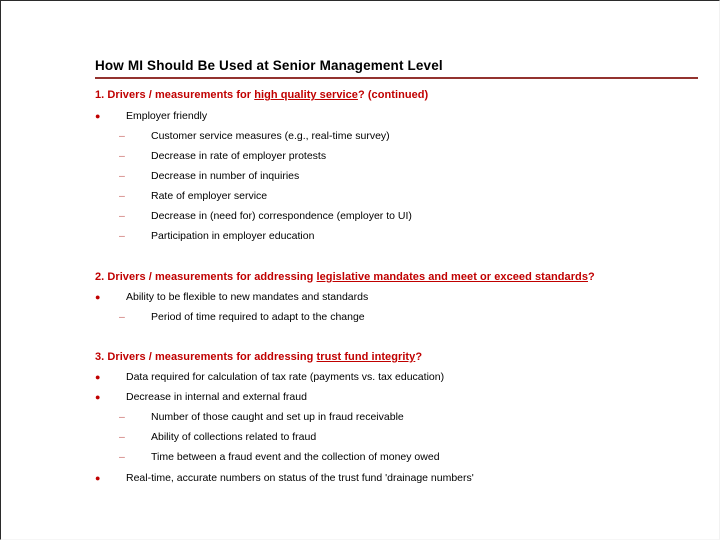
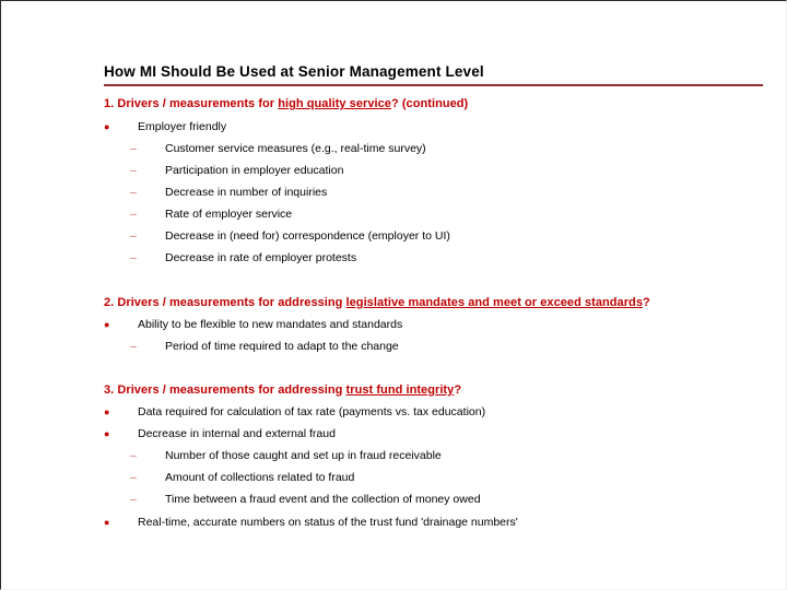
  How MI Should Be Used at Senior Management Level
  1. Drivers / measurements for high quality service? (continued)
  ● Employer friendly
  – Customer service measures (e.g., real-time survey)
- – Decrease in rate of employer protests
+ – Participation in employer education
  – Decrease in number of inquiries
  – Rate of employer service
  – Decrease in (need for) correspondence (employer to UI)
- – Participation in employer education
+ – Decrease in rate of employer protests
  2. Drivers / measurements for addressing legislative mandates and meet or exceed standards?
  ● Ability to be flexible to new mandates and standards
  – Period of time required to adapt to the change
  3. Drivers / measurements for addressing trust fund integrity?
  ● Data required for calculation of tax rate (payments vs. tax education)
  ● Decrease in internal and external fraud
  – Number of those caught and set up in fraud receivable
- – Ability of collections related to fraud
+ – Amount of collections related to fraud
  – Time between a fraud event and the collection of money owed
  ● Real-time, accurate numbers on status of the trust fund 'drainage numbers'
